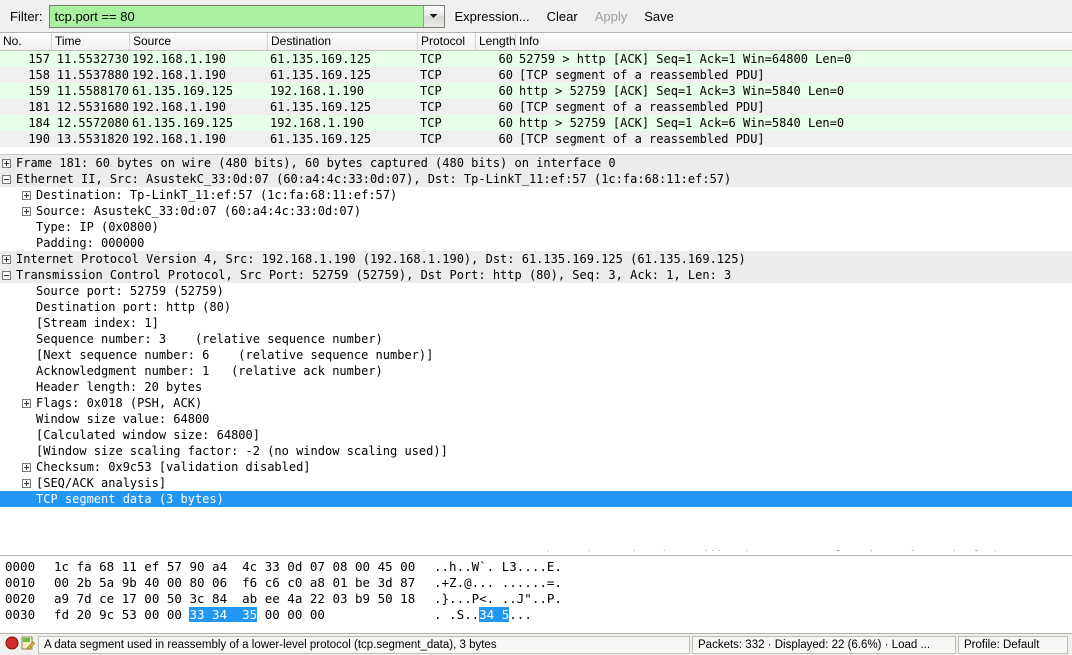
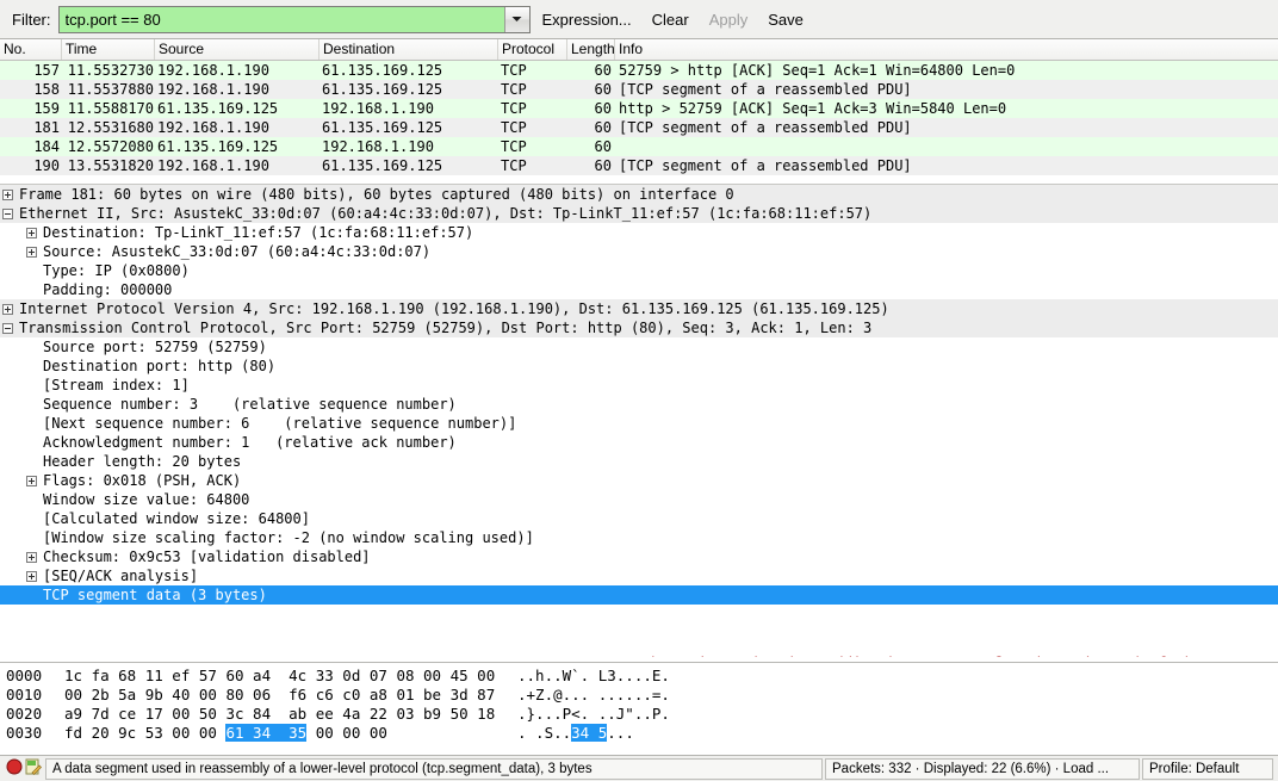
  Filter:
  tcp.port == 80
  Expression...
  Clear
  Apply
  Save
  No.
  Time
  Source
  Destination
  Protocol
  Length
  Info
  157
  11.5532730
  192.168.1.190
  61.135.169.125
  TCP
  60
  52759 > http [ACK] Seq=1 Ack=1 Win=64800 Len=0
  158
  11.5537880
  192.168.1.190
  61.135.169.125
  TCP
  60
  [TCP segment of a reassembled PDU]
  159
  11.5588170
  61.135.169.125
  192.168.1.190
  TCP
  60
  http > 52759 [ACK] Seq=1 Ack=3 Win=5840 Len=0
  181
  12.5531680
  192.168.1.190
  61.135.169.125
  TCP
  60
  [TCP segment of a reassembled PDU]
  184
  12.5572080
  61.135.169.125
  192.168.1.190
  TCP
  60
- http > 52759 [ACK] Seq=1 Ack=6 Win=5840 Len=0
  190
  13.5531820
  192.168.1.190
  61.135.169.125
  TCP
  60
  [TCP segment of a reassembled PDU]
  Frame 181: 60 bytes on wire (480 bits), 60 bytes captured (480 bits) on interface 0
  Ethernet II, Src: AsustekC_33:0d:07 (60:a4:4c:33:0d:07), Dst: Tp-LinkT_11:ef:57 (1c:fa:68:11:ef:57)
  Destination: Tp-LinkT_11:ef:57 (1c:fa:68:11:ef:57)
  Source: AsustekC_33:0d:07 (60:a4:4c:33:0d:07)
  Type: IP (0x0800)
  Padding: 000000
  Internet Protocol Version 4, Src: 192.168.1.190 (192.168.1.190), Dst: 61.135.169.125 (61.135.169.125)
  Transmission Control Protocol, Src Port: 52759 (52759), Dst Port: http (80), Seq: 3, Ack: 1, Len: 3
  Source port: 52759 (52759)
  Destination port: http (80)
  [Stream index: 1]
  Sequence number: 3 (relative sequence number)
  [Next sequence number: 6 (relative sequence number)]
  Acknowledgment number: 1 (relative ack number)
  Header length: 20 bytes
  Flags: 0x018 (PSH, ACK)
  Window size value: 64800
  [Calculated window size: 64800]
  [Window size scaling factor: -2 (no window scaling used)]
  Checksum: 0x9c53 [validation disabled]
  [SEQ/ACK analysis]
  TCP segment data (3 bytes)
  0000
- 1c fa 68 11 ef 57 90 a4 4c 33 0d 07 08 00 45 00
+ 1c fa 68 11 ef 57 60 a4 4c 33 0d 07 08 00 45 00
  ..h..W`. L3....E.
  0010
  00 2b 5a 9b 40 00 80 06 f6 c6 c0 a8 01 be 3d 87
  .+Z.@... ......=.
  0020
  a9 7d ce 17 00 50 3c 84 ab ee 4a 22 03 b9 50 18
  .}...P<. ..J"..P.
  0030
- fd 20 9c 53 00 00 33 34 35 00 00 00
+ fd 20 9c 53 00 00 61 34 35 00 00 00
  . .S..34 5...
  A data segment used in reassembly of a lower-level protocol (tcp.segment_data), 3 bytes
  Packets: 332 · Displayed: 22 (6.6%) · Load ...
  Profile: Default
